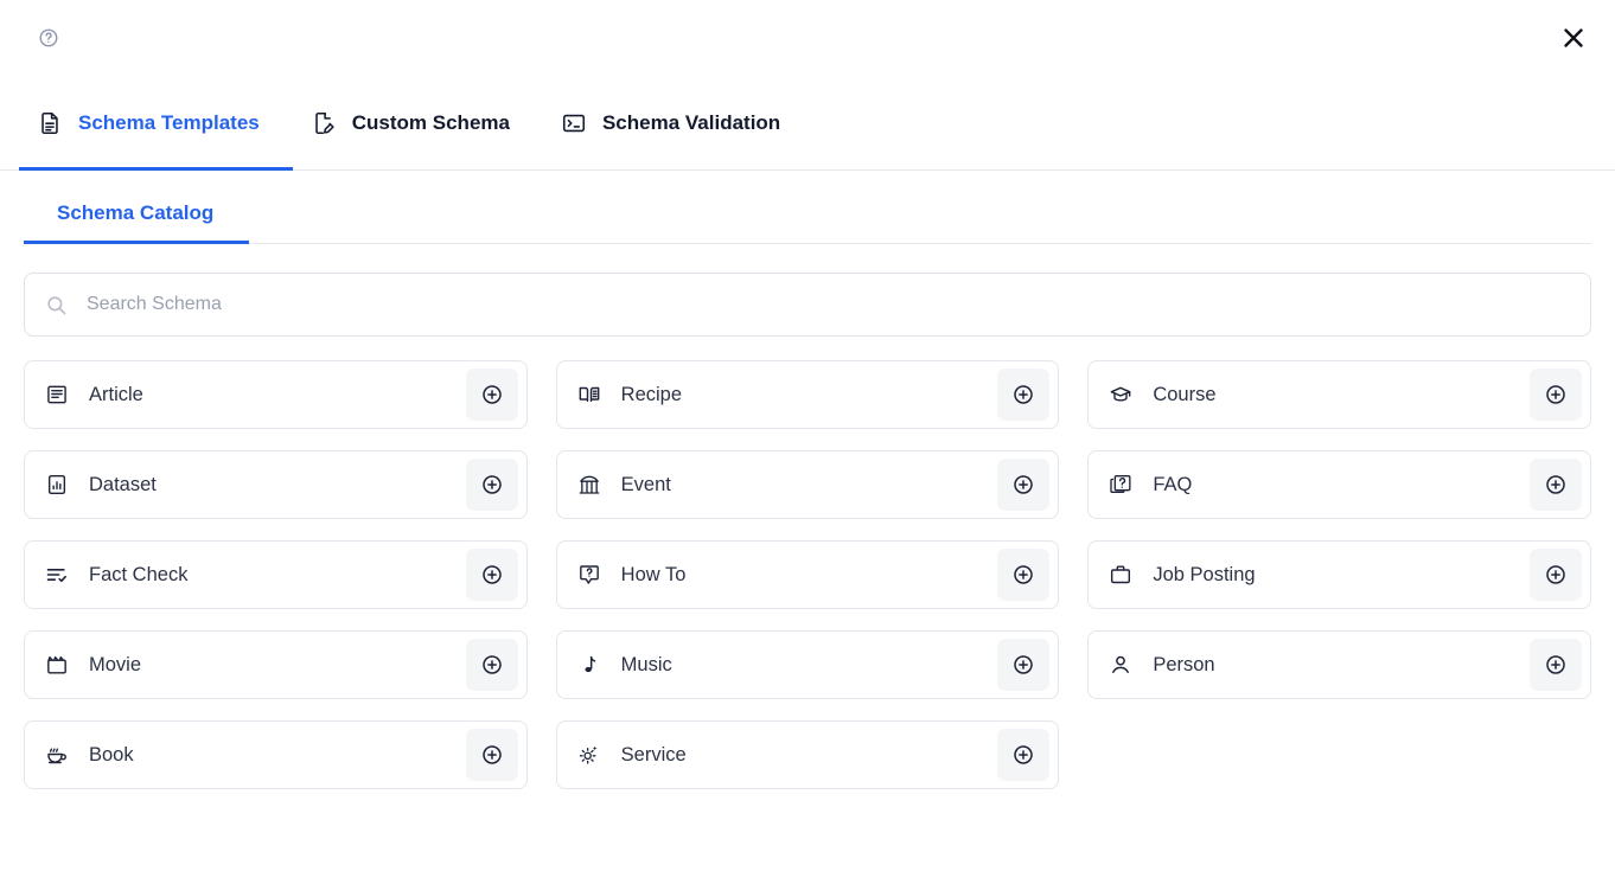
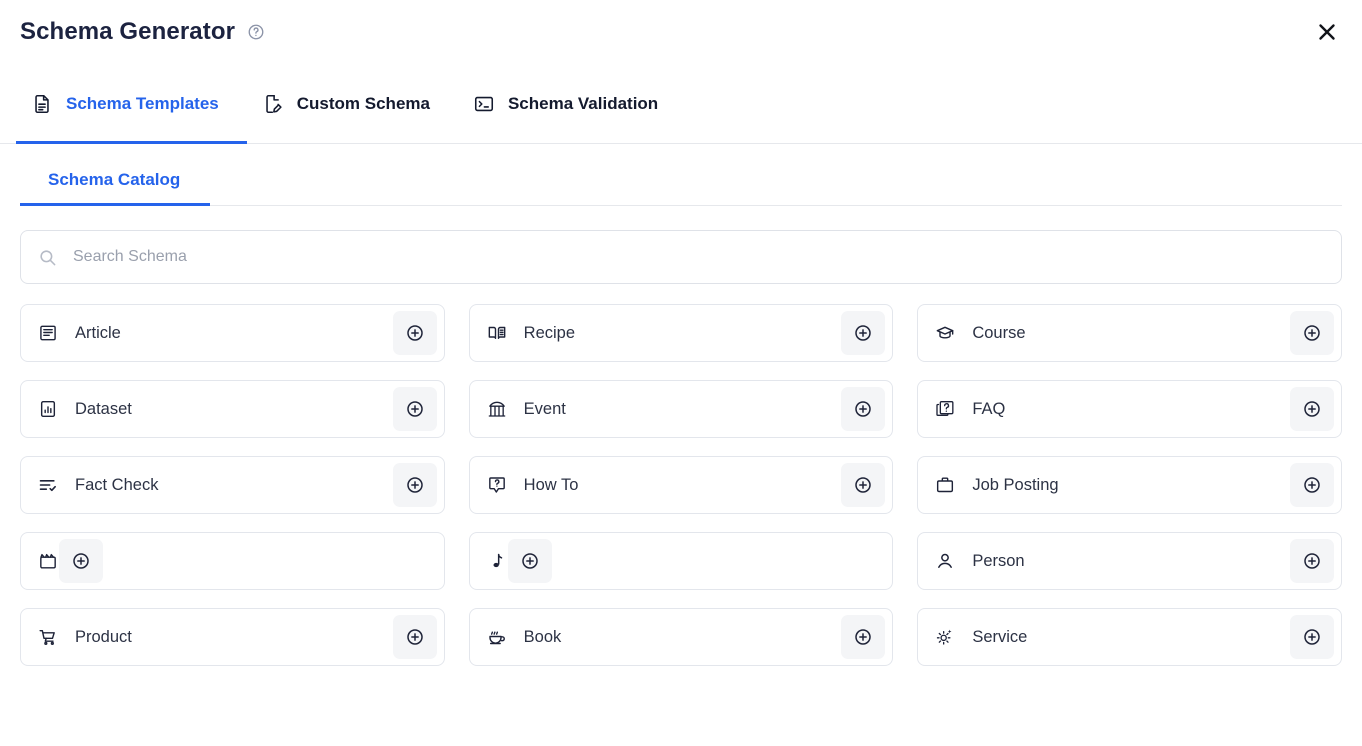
+ Schema Generator
  Schema Templates
  Custom Schema
  Schema Validation
  Schema Catalog
  Search Schema
  Article
  Recipe
  Course
  Dataset
  Event
  FAQ
  Fact Check
  How To
  Job Posting
- Movie
- Music
  Person
+ Product
  Book
  Service
